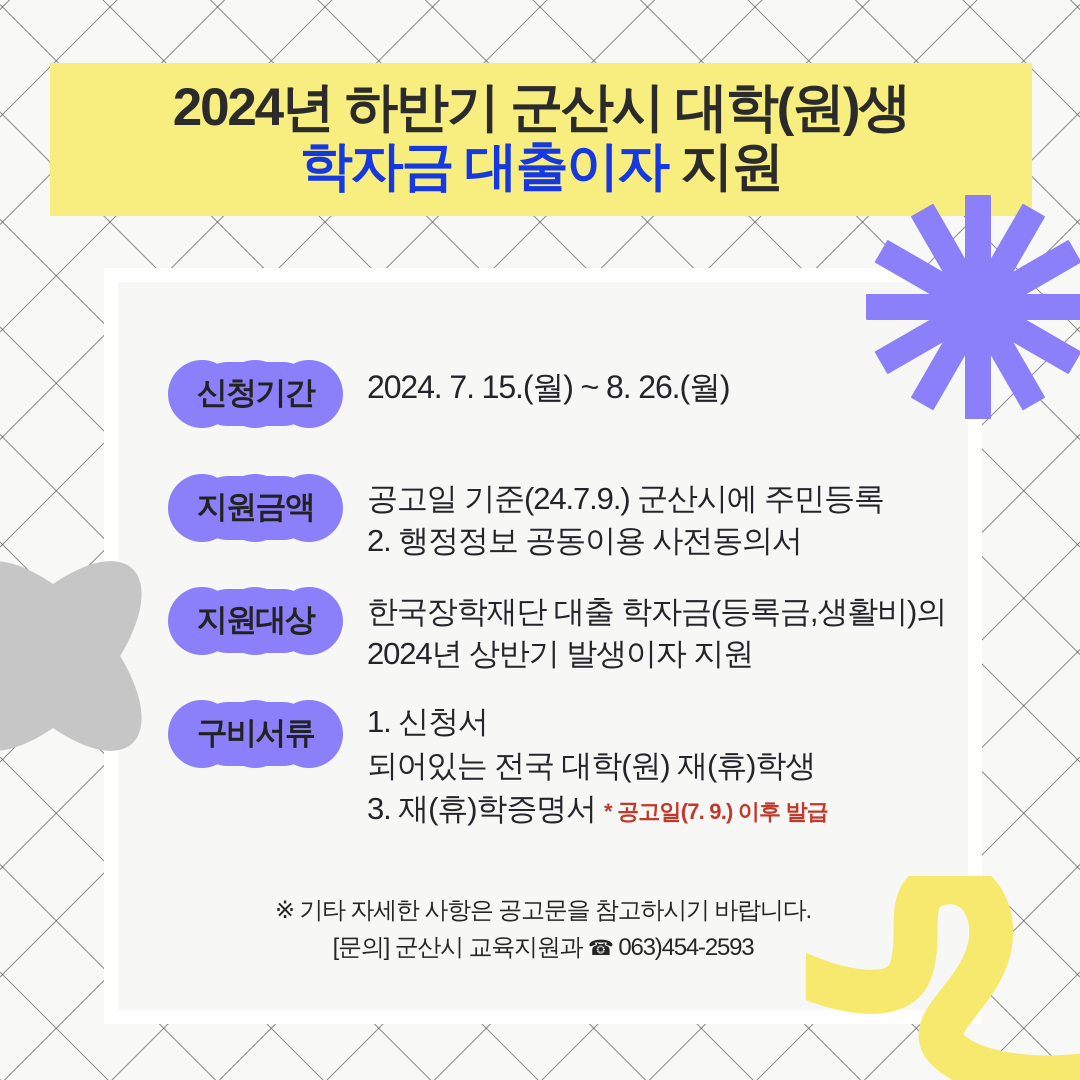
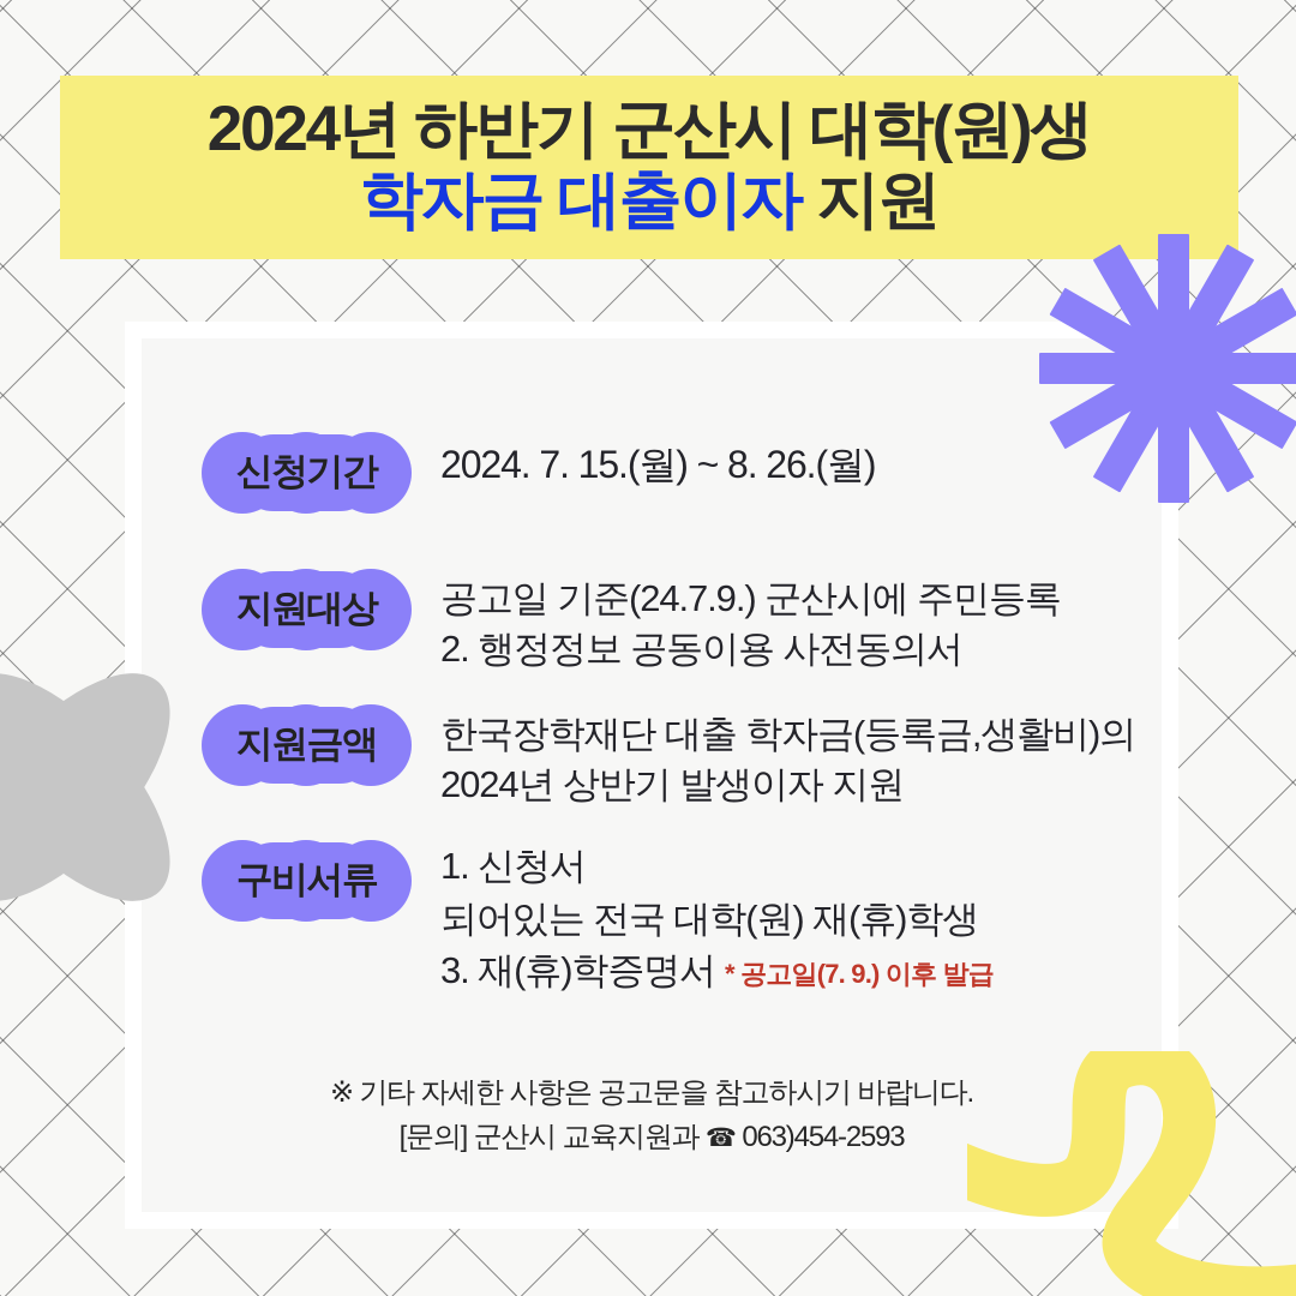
  2024년 하반기 군산시 대학(원)생
  학자금 대출이자 지원
  신청기간
  2024. 7. 15.(월) ~ 8. 26.(월)
- 지원금액
+ 지원대상
  공고일 기준(24.7.9.) 군산시에 주민등록
  2. 행정정보 공동이용 사전동의서
- 지원대상
+ 지원금액
  한국장학재단 대출 학자금(등록금,생활비)의
  2024년 상반기 발생이자 지원
  구비서류
  1. 신청서
  되어있는 전국 대학(원) 재(휴)학생
  3. 재(휴)학증명서 * 공고일(7. 9.) 이후 발급
  ※ 기타 자세한 사항은 공고문을 참고하시기 바랍니다.
  [문의] 군산시 교육지원과 ☎ 063)454-2593
